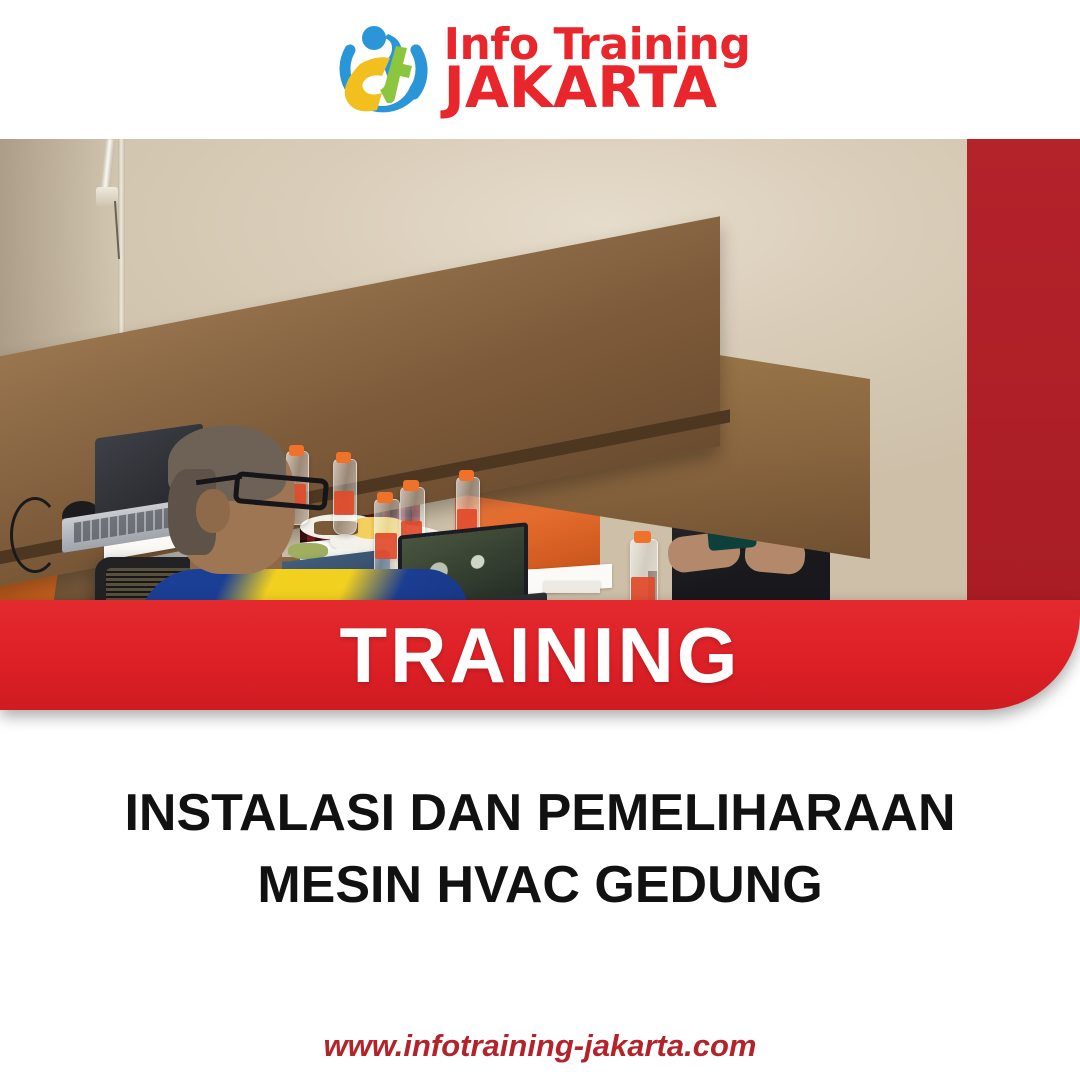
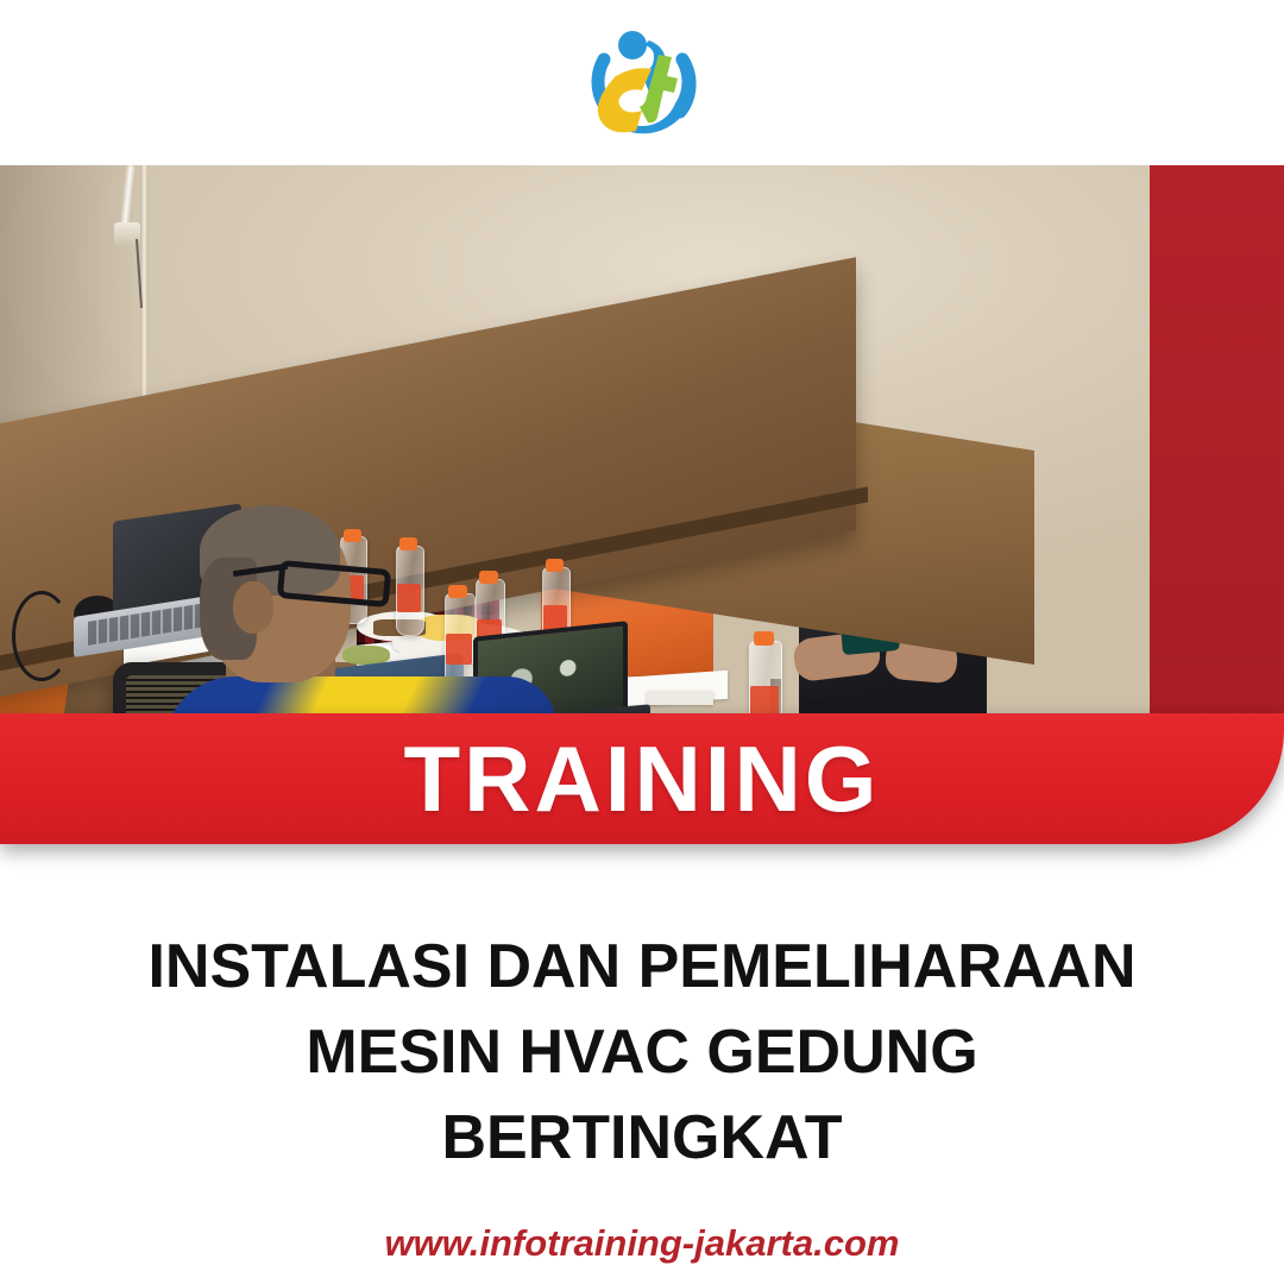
- Info Training
- JAKARTA
  TRAINING
  INSTALASI DAN PEMELIHARAAN
  MESIN HVAC GEDUNG
+ BERTINGKAT
  www.infotraining-jakarta.com
